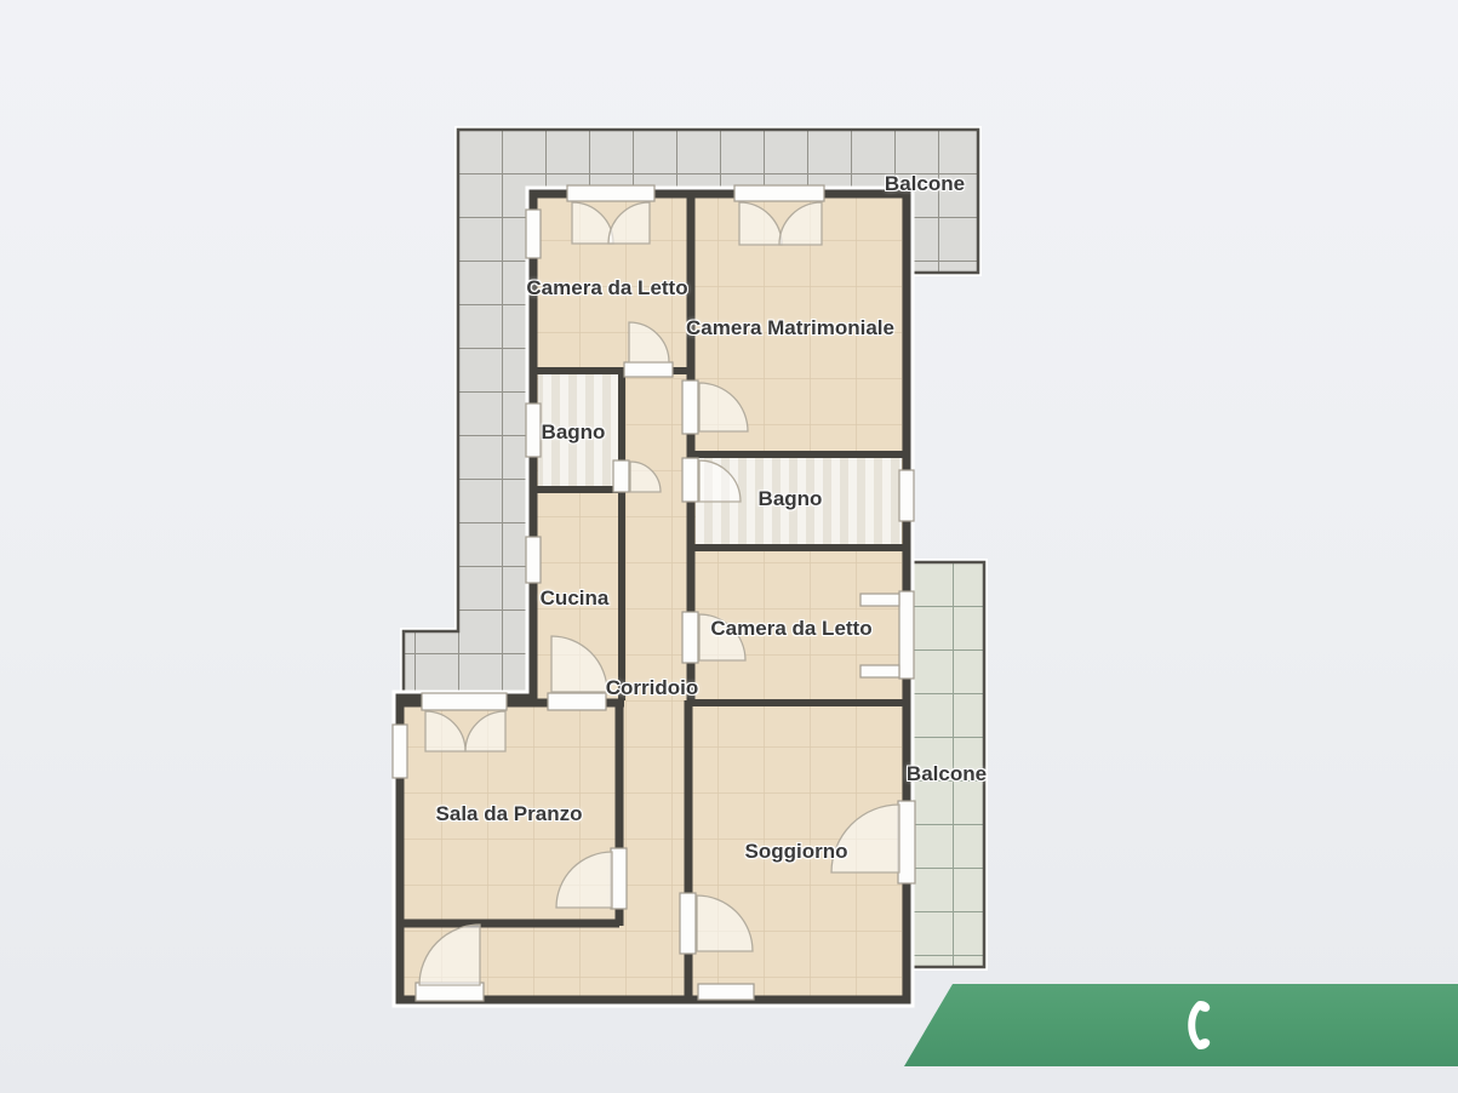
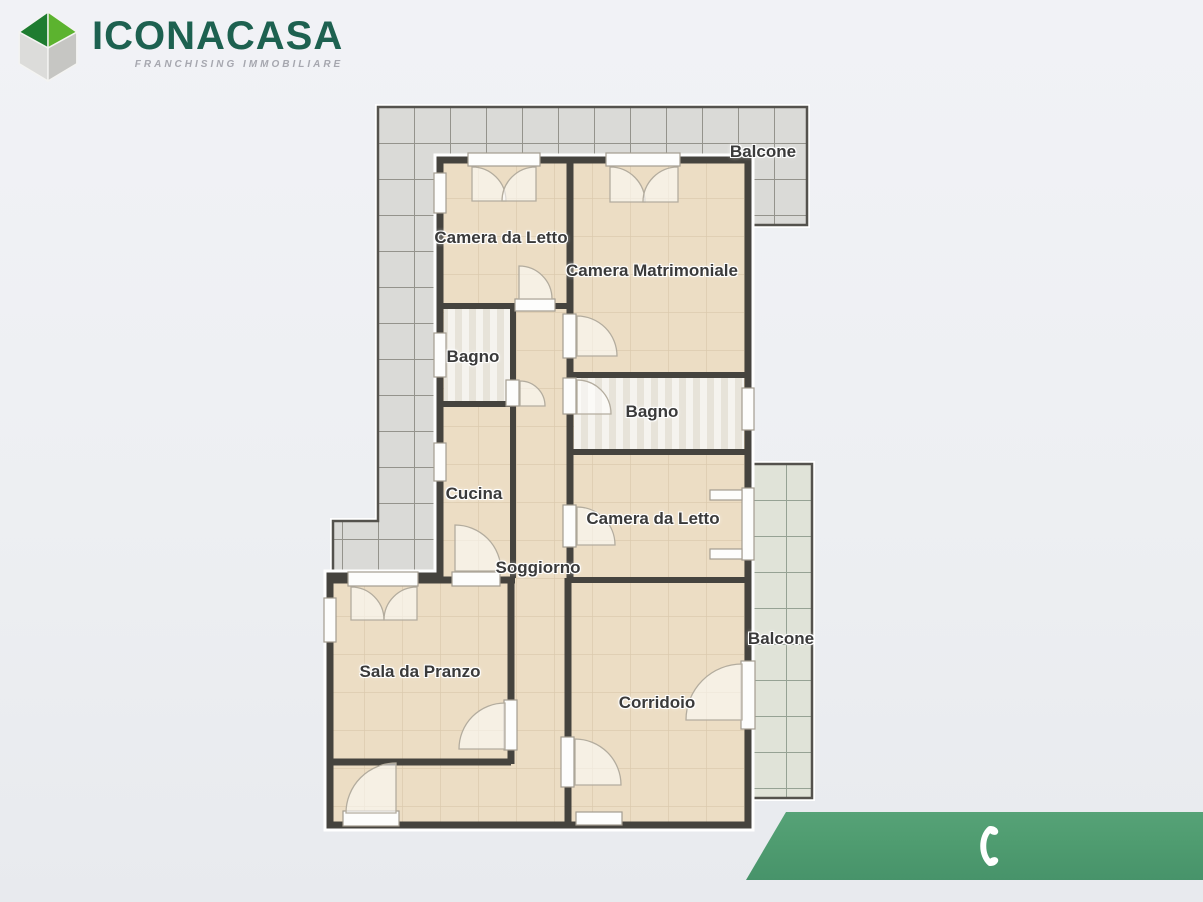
+ ICONACASA
+ FRANCHISING IMMOBILIARE
  Balcone
  Camera da Letto
  Camera Matrimoniale
  Bagno
  Bagno
  Cucina
  Camera da Letto
- Corridoio
+ Soggiorno
  Sala da Pranzo
- Soggiorno
+ Corridoio
  Balcone
